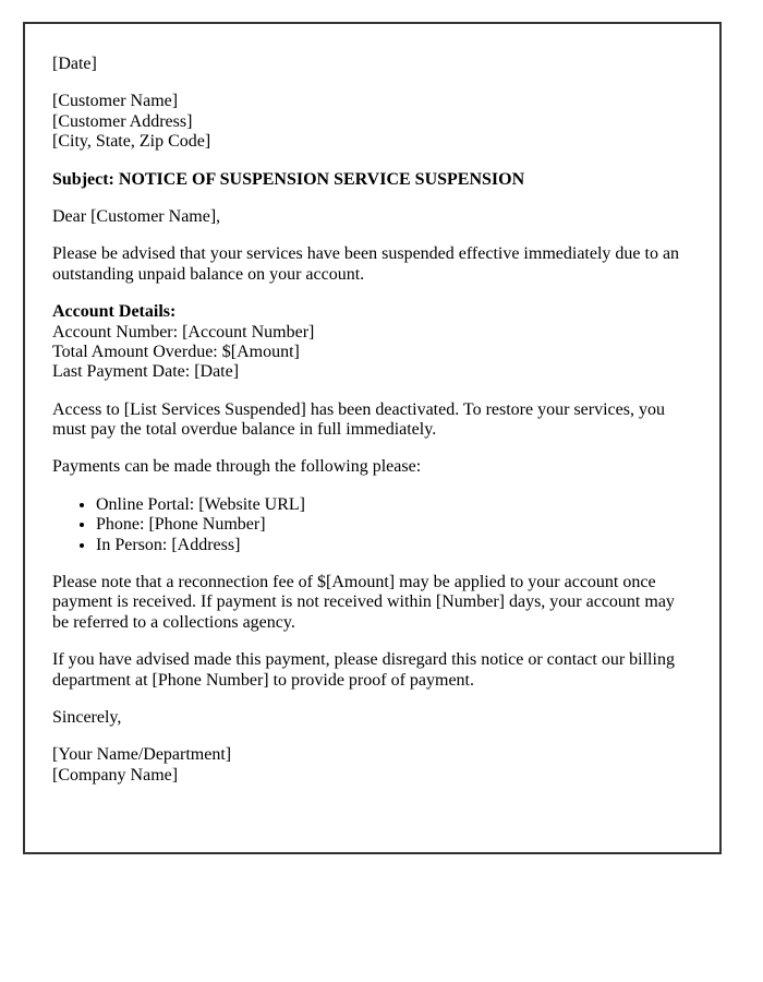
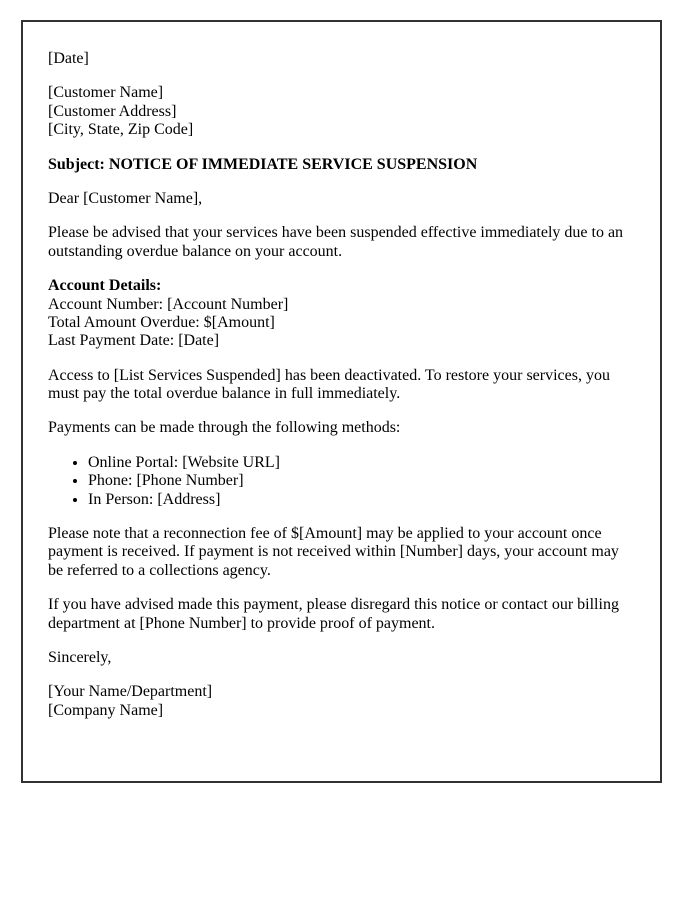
  [Date]
  [Customer Name]
  [Customer Address]
  [City, State, Zip Code]
- Subject: NOTICE OF SUSPENSION SERVICE SUSPENSION
+ Subject: NOTICE OF IMMEDIATE SERVICE SUSPENSION
  Dear [Customer Name],
- Please be advised that your services have been suspended effective immediately due to an outstanding unpaid balance on your account.
+ Please be advised that your services have been suspended effective immediately due to an outstanding overdue balance on your account.
  Account Details:
  Account Number: [Account Number]
  Total Amount Overdue: $[Amount]
  Last Payment Date: [Date]
  Access to [List Services Suspended] has been deactivated. To restore your services, you must pay the total overdue balance in full immediately.
- Payments can be made through the following please:
+ Payments can be made through the following methods:
  Online Portal: [Website URL]
  Phone: [Phone Number]
  In Person: [Address]
  Please note that a reconnection fee of $[Amount] may be applied to your account once payment is received. If payment is not received within [Number] days, your account may be referred to a collections agency.
  If you have advised made this payment, please disregard this notice or contact our billing department at [Phone Number] to provide proof of payment.
  Sincerely,
  [Your Name/Department]
  [Company Name]
